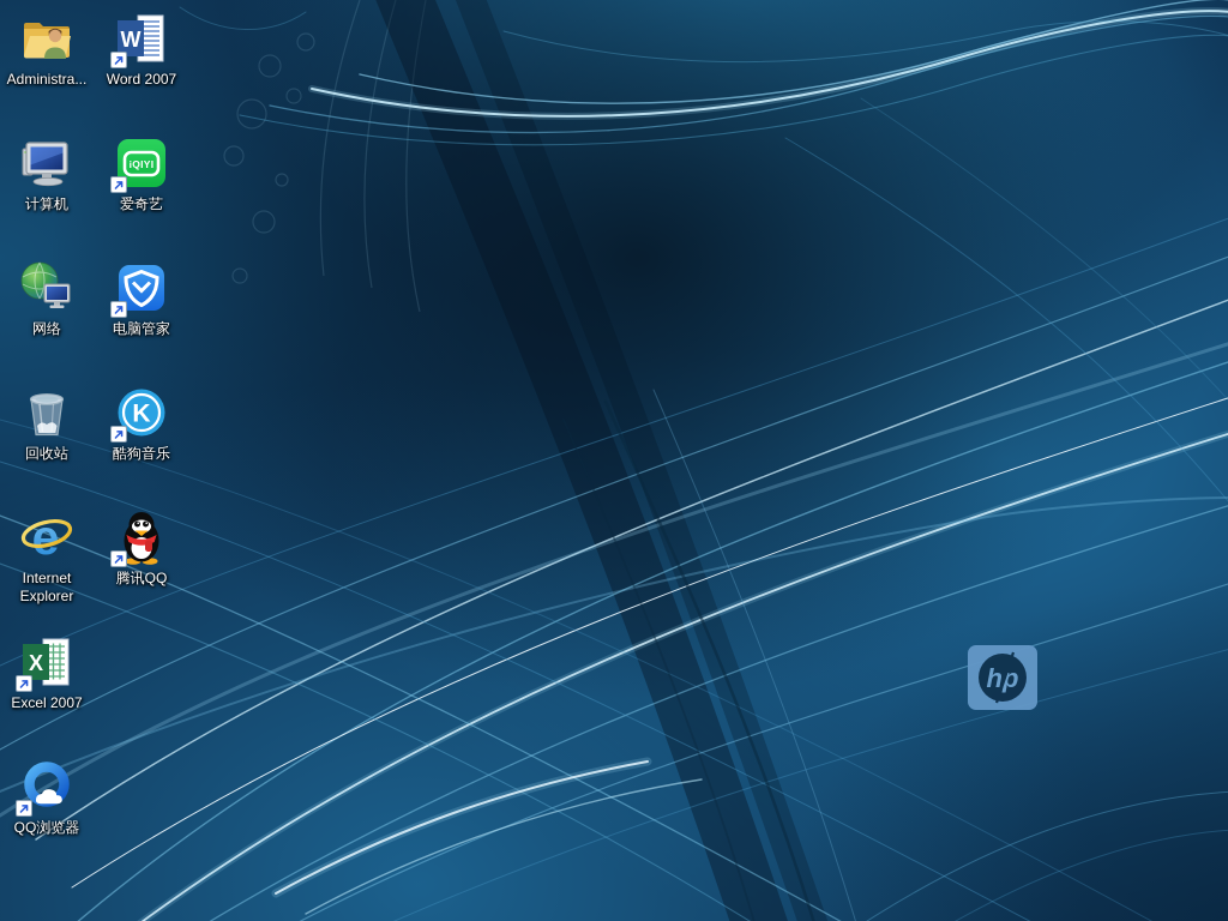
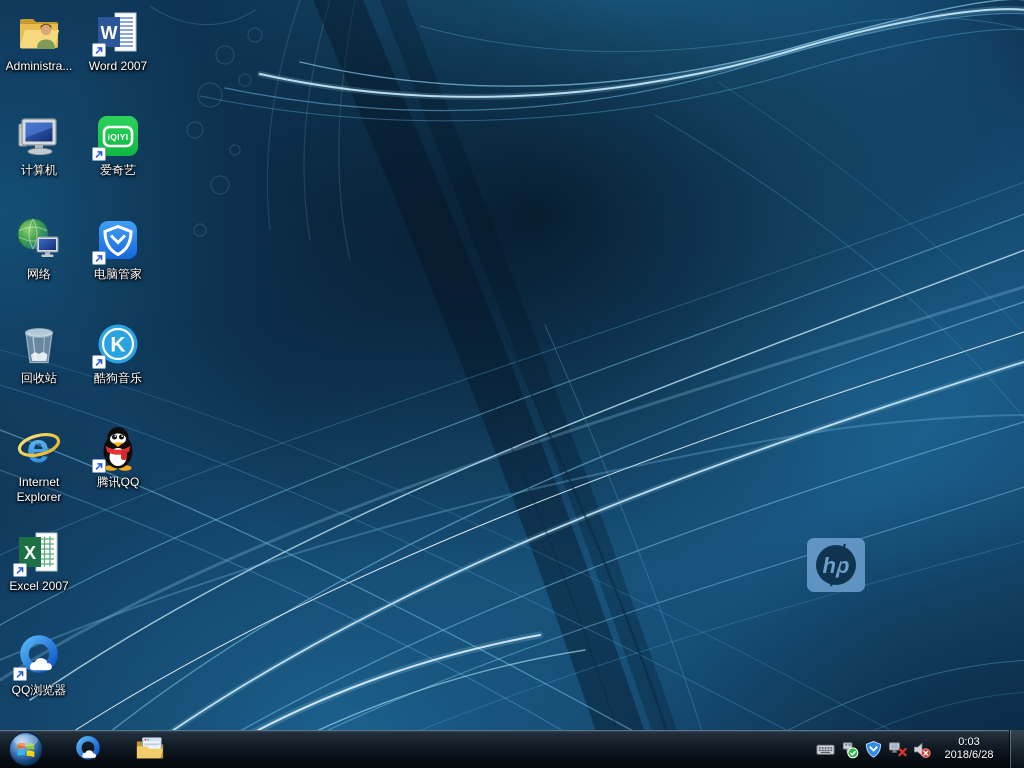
  hp
  Administra...
  W
  Word 2007
  计算机
  iQIYI
  爱奇艺
  网络
  电脑管家
  回收站
  K
  酷狗音乐
  e
  Internet Explorer
  腾讯QQ
  X
  Excel 2007
  QQ浏览器
+ 0:03
+ 2018/6/28
